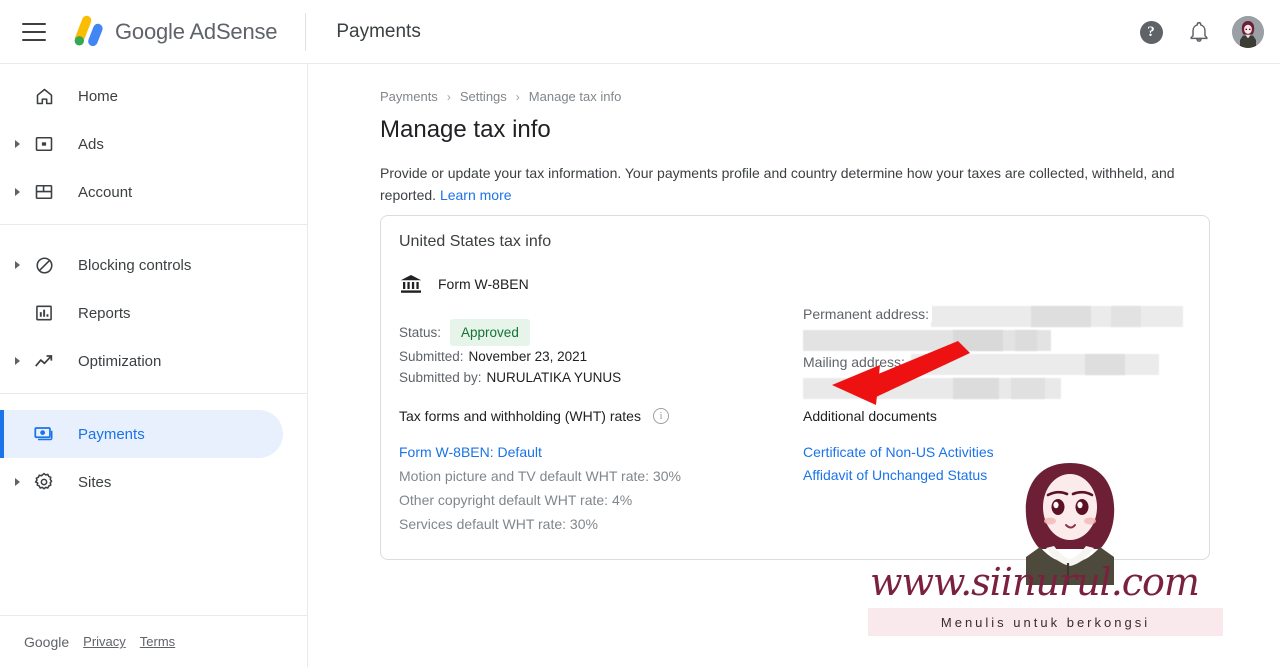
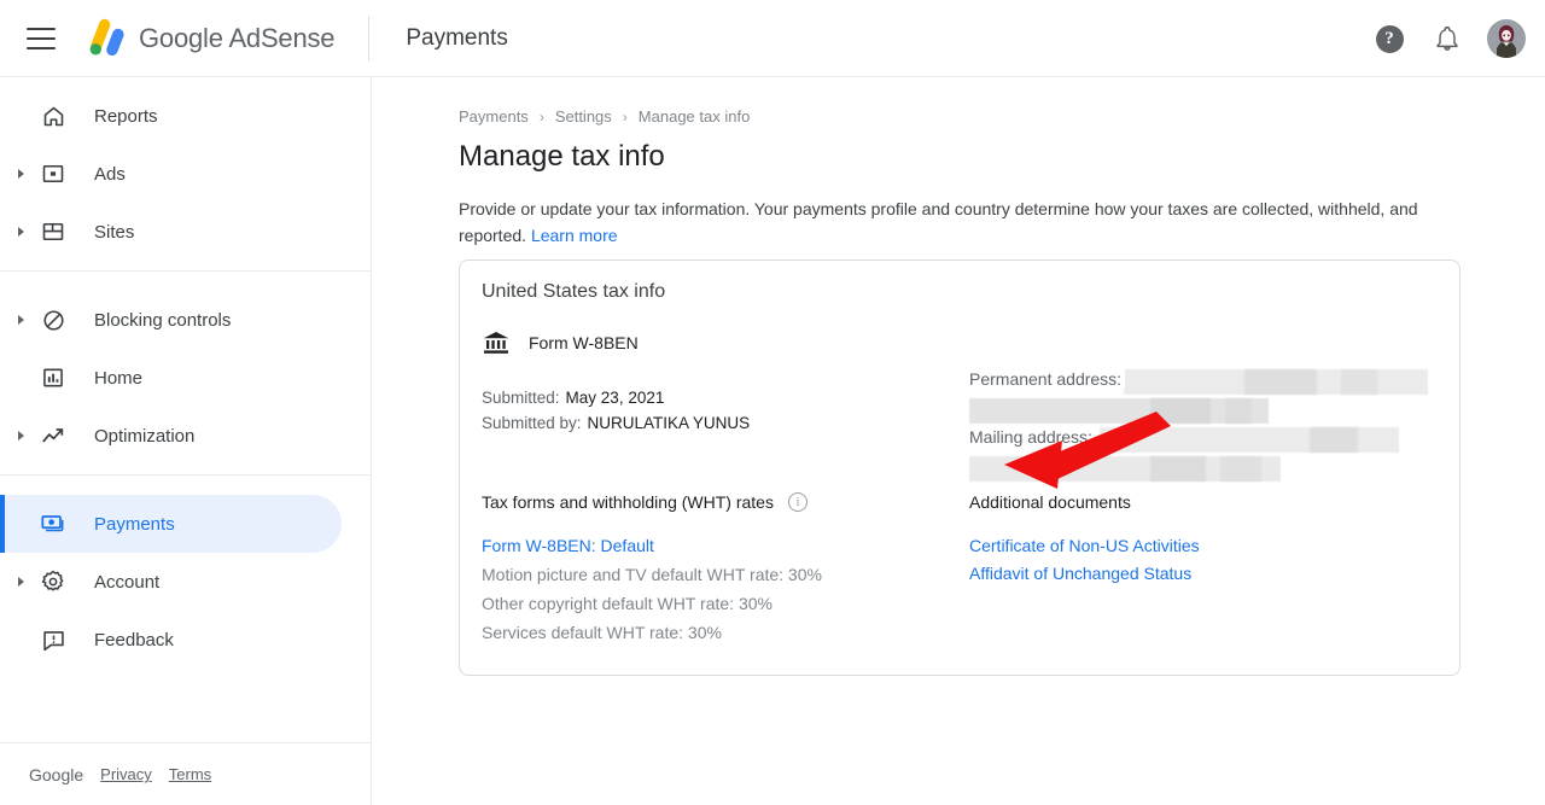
  Google AdSense
  Payments
  ?
- Home
+ Reports
  Ads
- Account
+ Sites
  Blocking controls
- Reports
+ Home
  Optimization
  Payments
- Sites
+ Account
+ Feedback
  Google
  Privacy
  Terms
  Payments
  ›
  Settings
  ›
  Manage tax info
  Manage tax info
  Provide or update your tax information. Your payments profile and country determine how your taxes are collected, withheld, and reported. Learn more
  United States tax info
  Form W-8BEN
- Status:
- Approved
  Submitted:
- November 23, 2021
+ May 23, 2021
  Submitted by:
  NURULATIKA YUNUS
  Tax forms and withholding (WHT) rates
  i
  Form W-8BEN: Default
  Motion picture and TV default WHT rate: 30%
- Other copyright default WHT rate: 4%
+ Other copyright default WHT rate: 30%
  Services default WHT rate: 30%
  Permanent address:
  Mailing address:
  Additional documents
  Certificate of Non-US Activities
  Affidavit of Unchanged Status
- www.siinurul.com
- Menulis untuk berkongsi
